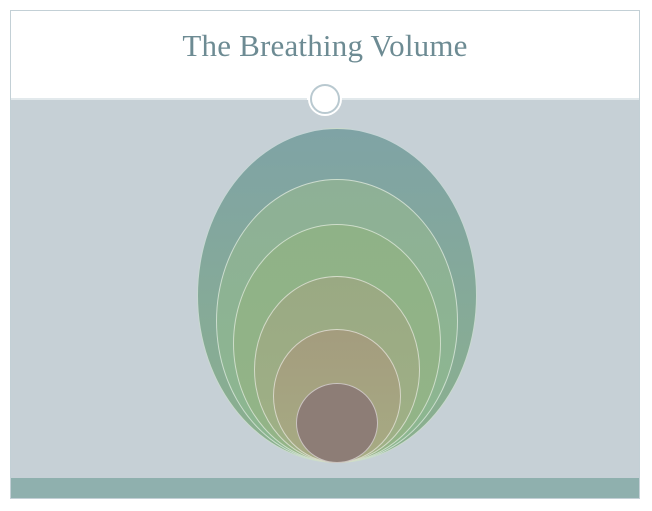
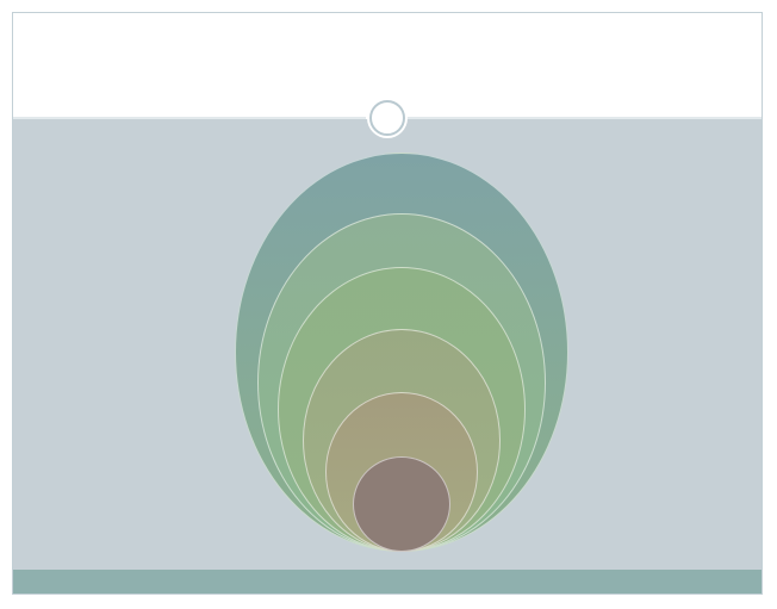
- The Breathing Volume
